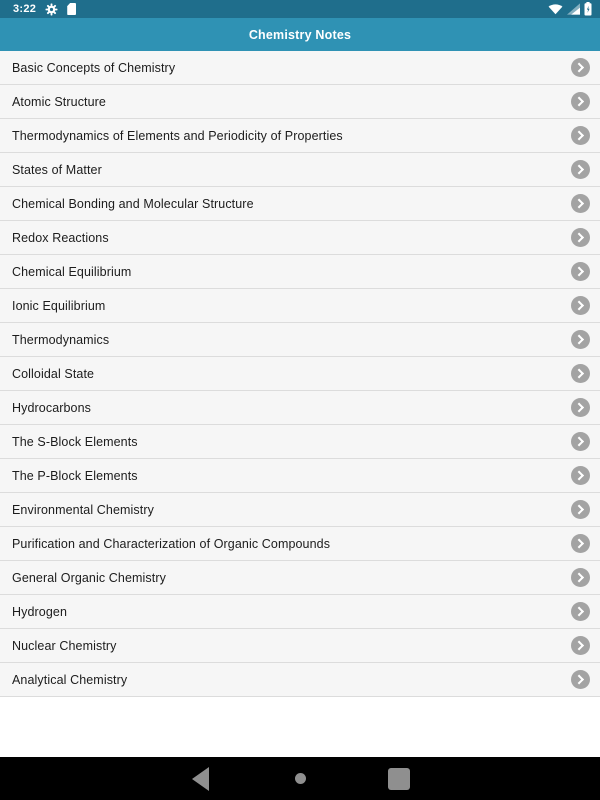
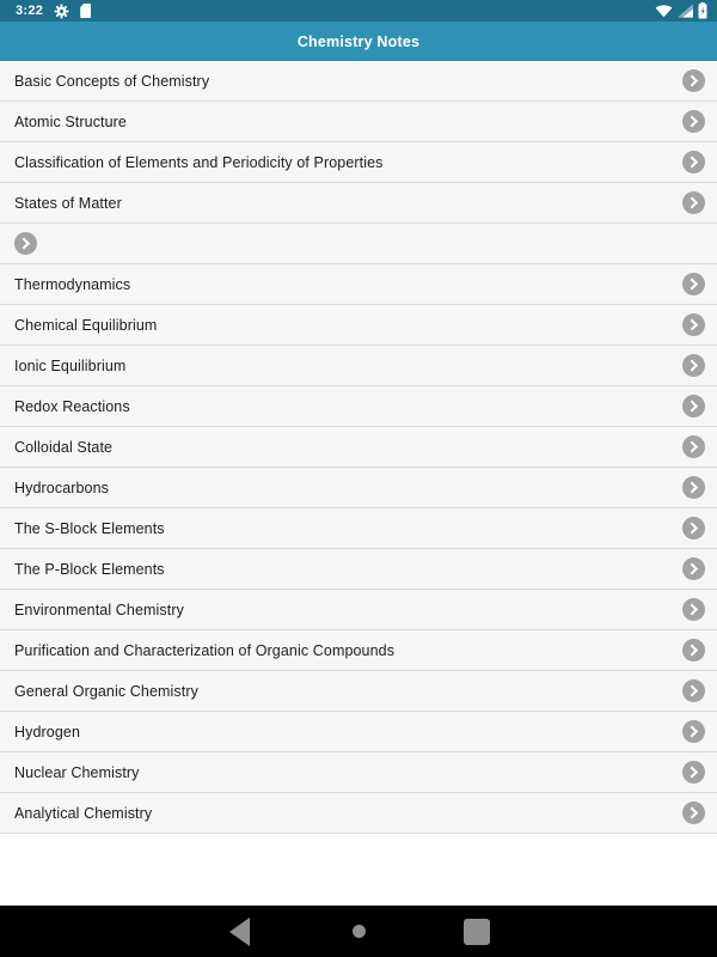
  3:22
  Chemistry Notes
  Basic Concepts of Chemistry
  Atomic Structure
- Thermodynamics of Elements and Periodicity of Properties
+ Classification of Elements and Periodicity of Properties
  States of Matter
- Chemical Bonding and Molecular Structure
- Redox Reactions
+ Thermodynamics
  Chemical Equilibrium
  Ionic Equilibrium
- Thermodynamics
+ Redox Reactions
  Colloidal State
  Hydrocarbons
  The S-Block Elements
  The P-Block Elements
  Environmental Chemistry
  Purification and Characterization of Organic Compounds
  General Organic Chemistry
  Hydrogen
  Nuclear Chemistry
  Analytical Chemistry
